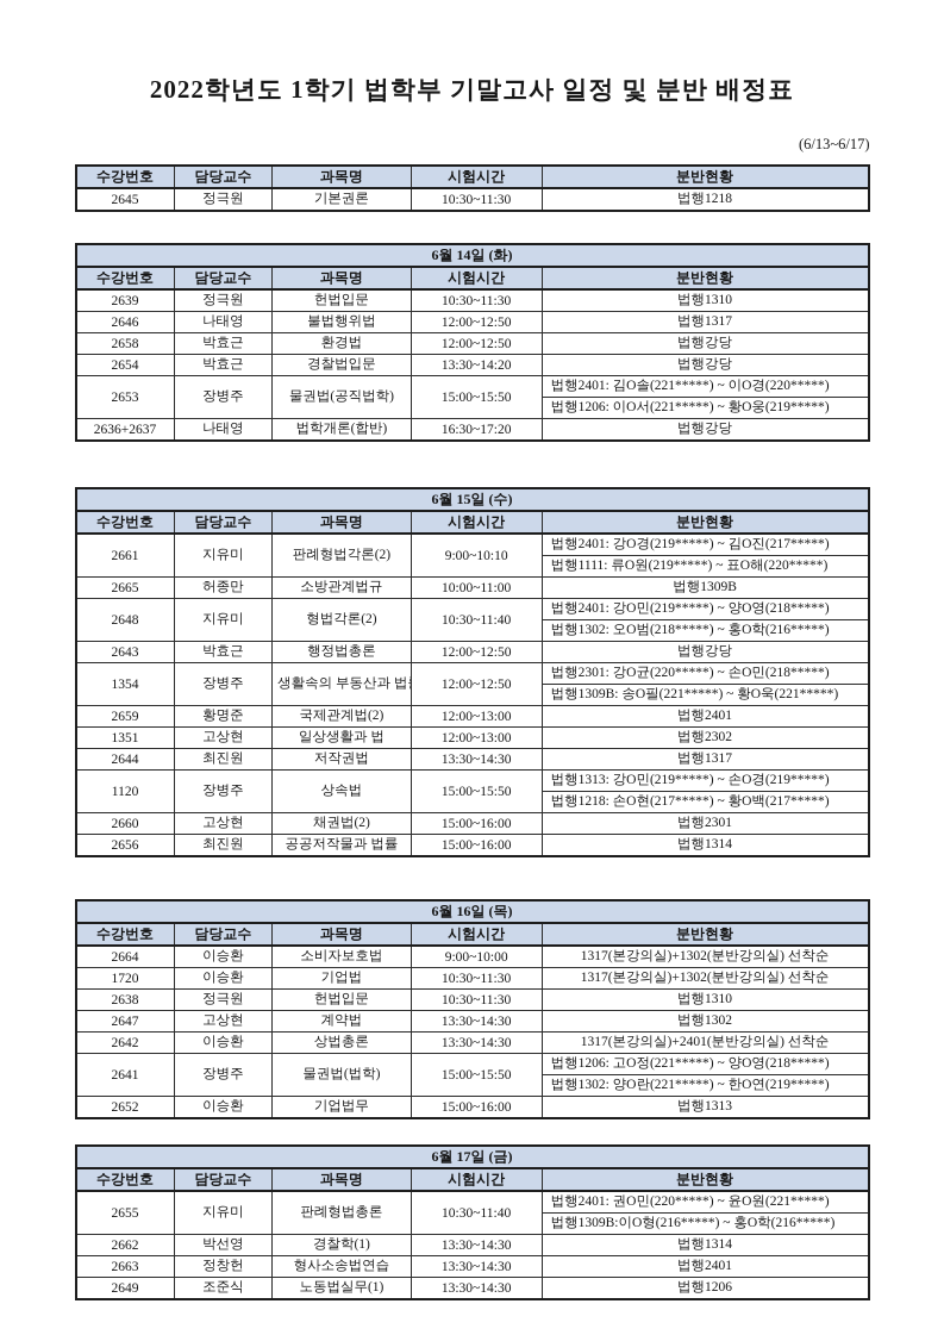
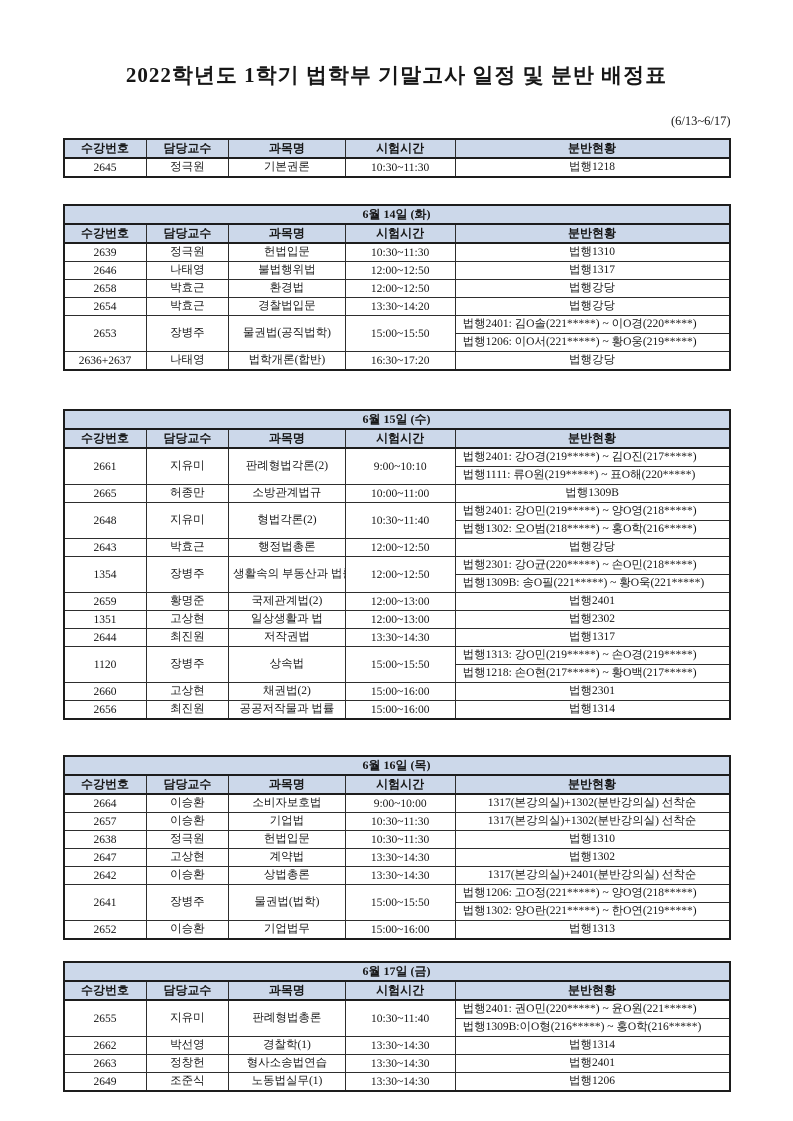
  2022학년도 1학기 법학부 기말고사 일정 및 분반 배정표
  (6/13~6/17)
  수강번호	담당교수	과목명	시험시간	분반현황
  2645	정극원	기본권론	10:30~11:30	법행1218
  6월 14일 (화)
  수강번호	담당교수	과목명	시험시간	분반현황
  2639	정극원	헌법입문	10:30~11:30	법행1310
  2646	나태영	불법행위법	12:00~12:50	법행1317
  2658	박효근	환경법	12:00~12:50	법행강당
  2654	박효근	경찰법입문	13:30~14:20	법행강당
  2653	장병주	물권법(공직법학)	15:00~15:50	법행2401: 김O솔(221*****) ~ 이O경(220*****)
  법행1206: 이O서(221*****) ~ 황O웅(219*****)
  2636+2637	나태영	법학개론(합반)	16:30~17:20	법행강당
  6월 15일 (수)
  수강번호	담당교수	과목명	시험시간	분반현황
  2661	지유미	판례형법각론(2)	9:00~10:10	법행2401: 강O경(219*****) ~ 김O진(217*****)
  법행1111: 류O원(219*****) ~ 표O해(220*****)
  2665	허종만	소방관계법규	10:00~11:00	법행1309B
  2648	지유미	형법각론(2)	10:30~11:40	법행2401: 강O민(219*****) ~ 양O영(218*****)
  법행1302: 오O범(218*****) ~ 홍O학(216*****)
  2643	박효근	행정법총론	12:00~12:50	법행강당
  1354	장병주	생활속의 부동산과 법	12:00~12:50	법행2301: 강O균(220*****) ~ 손O민(218*****)
  법행1309B: 송O필(221*****) ~ 황O욱(221*****)
  2659	황명준	국제관계법(2)	12:00~13:00	법행2401
  1351	고상현	일상생활과 법	12:00~13:00	법행2302
  2644	최진원	저작권법	13:30~14:30	법행1317
  1120	장병주	상속법	15:00~15:50	법행1313: 강O민(219*****) ~ 손O경(219*****)
  법행1218: 손O현(217*****) ~ 황O백(217*****)
  2660	고상현	채권법(2)	15:00~16:00	법행2301
  2656	최진원	공공저작물과 법률	15:00~16:00	법행1314
  6월 16일 (목)
  수강번호	담당교수	과목명	시험시간	분반현황
  2664	이승환	소비자보호법	9:00~10:00	1317(본강의실)+1302(분반강의실) 선착순
- 1720	이승환	기업법	10:30~11:30	1317(본강의실)+1302(분반강의실) 선착순
+ 2657	이승환	기업법	10:30~11:30	1317(본강의실)+1302(분반강의실) 선착순
  2638	정극원	헌법입문	10:30~11:30	법행1310
  2647	고상현	계약법	13:30~14:30	법행1302
  2642	이승환	상법총론	13:30~14:30	1317(본강의실)+2401(분반강의실) 선착순
  2641	장병주	물권법(법학)	15:00~15:50	법행1206: 고O정(221*****) ~ 양O영(218*****)
  법행1302: 양O란(221*****) ~ 한O연(219*****)
  2652	이승환	기업법무	15:00~16:00	법행1313
  6월 17일 (금)
  수강번호	담당교수	과목명	시험시간	분반현황
  2655	지유미	판례형법총론	10:30~11:40	법행2401: 권O민(220*****) ~ 윤O원(221*****)
  법행1309B:이O형(216*****) ~ 홍O학(216*****)
  2662	박선영	경찰학(1)	13:30~14:30	법행1314
  2663	정창헌	형사소송법연습	13:30~14:30	법행2401
  2649	조준식	노동법실무(1)	13:30~14:30	법행1206
